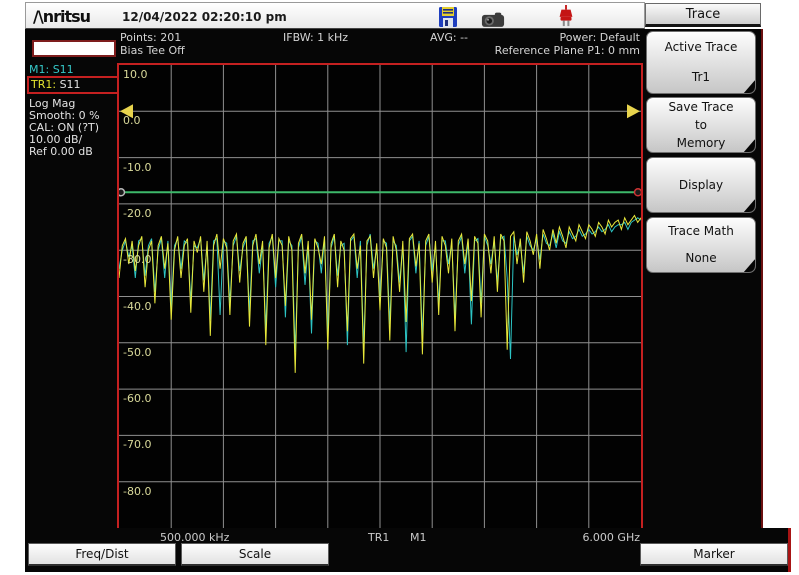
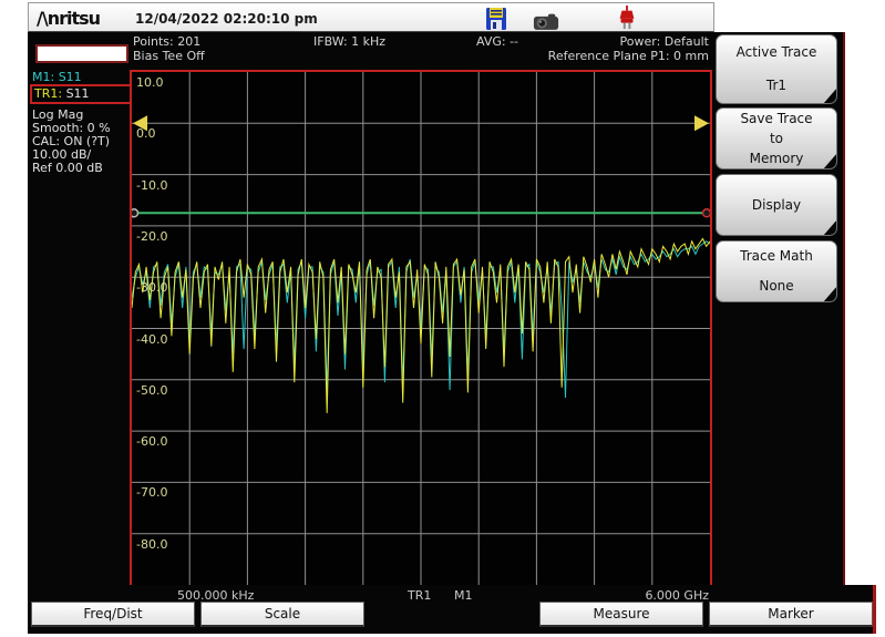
  /\nritsu
  12/04/2022 02:20:10 pm
- Trace
  Points: 201
  Bias Tee Off
  IFBW: 1 kHz
  AVG: --
  Power: Default
  Reference Plane P1: 0 mm
  M1: S11
  TR1: S11
  Log Mag
  Smooth: 0 %
  CAL: ON (?T)
  10.00 dB/
  Ref 0.00 dB
  10.0
  0.0
  -10.0
  -20.0
  -30.0
  -40.0
  -50.0
  -60.0
  -70.0
  -80.0
  500.000 kHz
  TR1
  M1
  6.000 GHz
  Freq/Dist
  Scale
+ Measure
  Marker
  Active Trace
  Tr1
  Save Trace
  to
  Memory
  Display
  Trace Math
  None
